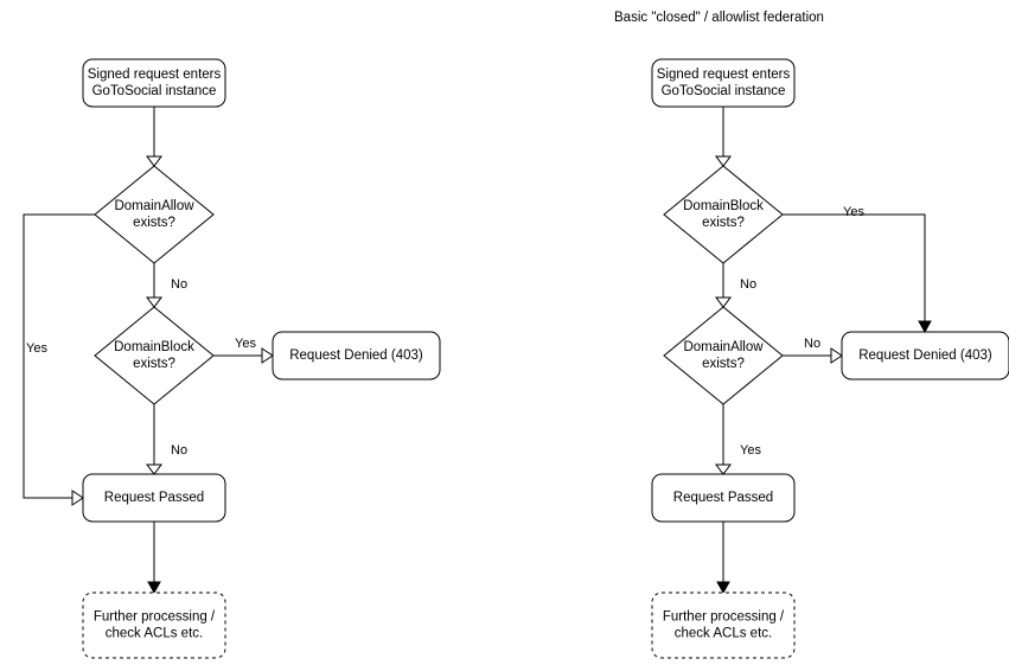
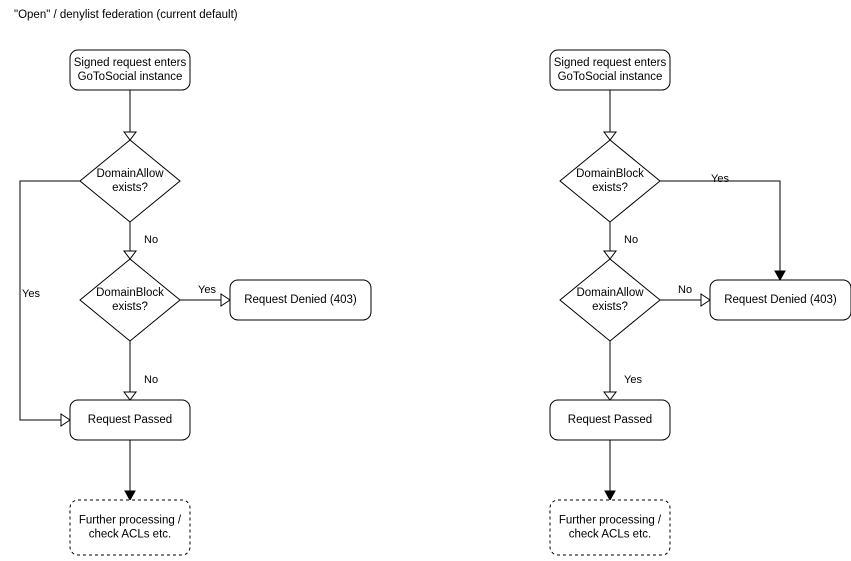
+ "Open" / denylist federation (current default)
  Yes
  No
  Yes
  No
  Signed request enters
  GoToSocial instance
  DomainAllow
  exists?
  DomainBlock
  exists?
  Request Denied (403)
  Request Passed
  Further processing /
  check ACLs etc.
- Basic "closed" / allowlist federation
  Yes
  No
  No
  Yes
  Signed request enters
  GoToSocial instance
  DomainBlock
  exists?
  DomainAllow
  exists?
  Request Denied (403)
  Request Passed
  Further processing /
  check ACLs etc.
